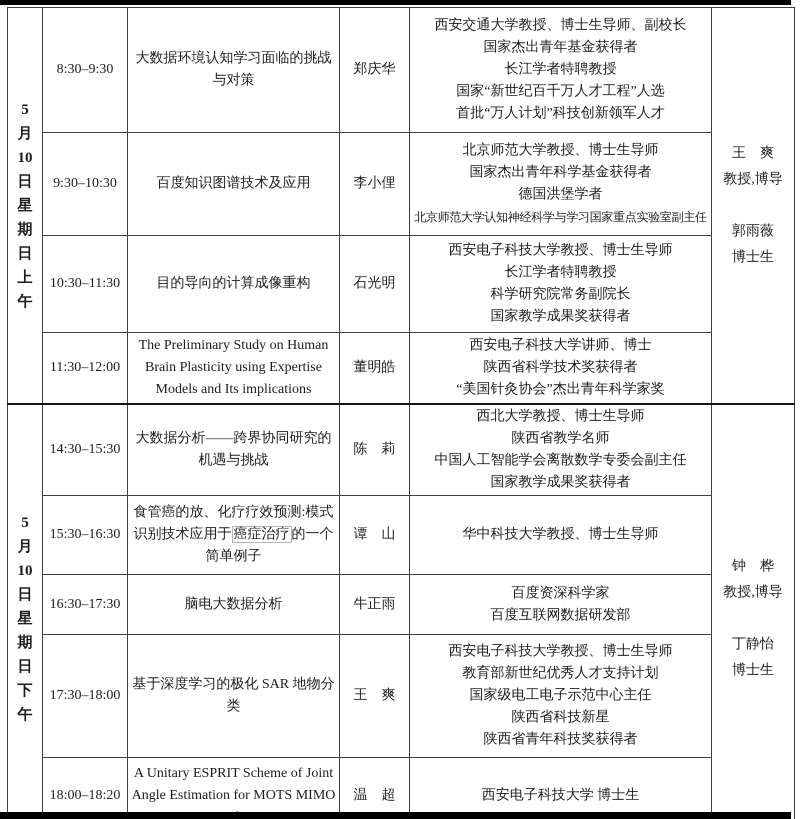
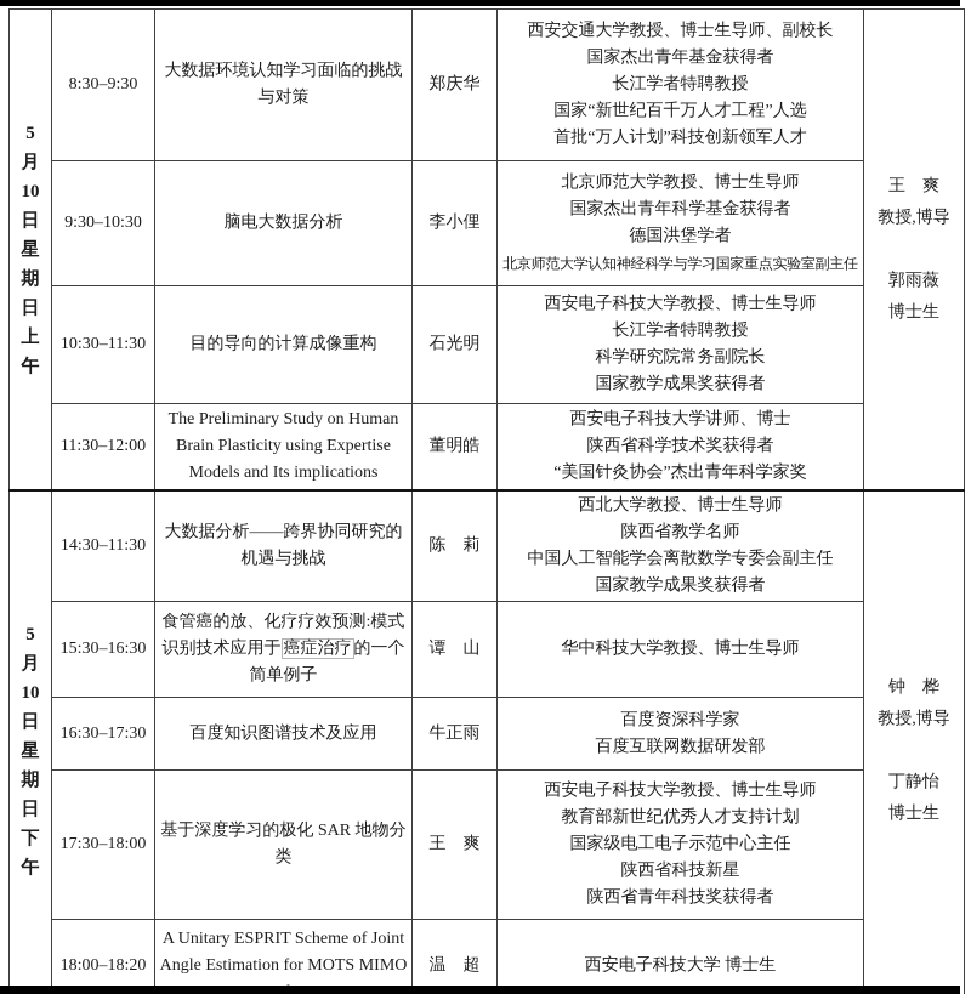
  5 月 10 日 星 期 日 上 午	8:30–9:30	大数据环境认知学习面临的挑战与对策	郑庆华	西安交通大学教授、博士生导师、副校长 国家杰出青年基金获得者 长江学者特聘教授 国家“新世纪百千万人才工程”人选 首批“万人计划”科技创新领军人才	王 爽 教授,博导 郭雨薇 博士生
- 9:30–10:30	百度知识图谱技术及应用	李小俚	北京师范大学教授、博士生导师 国家杰出青年科学基金获得者 德国洪堡学者 北京师范大学认知神经科学与学习国家重点实验室副主任
+ 9:30–10:30	脑电大数据分析	李小俚	北京师范大学教授、博士生导师 国家杰出青年科学基金获得者 德国洪堡学者 北京师范大学认知神经科学与学习国家重点实验室副主任
  10:30–11:30	目的导向的计算成像重构	石光明	西安电子科技大学教授、博士生导师 长江学者特聘教授 科学研究院常务副院长 国家教学成果奖获得者
  11:30–12:00	The Preliminary Study on Human Brain Plasticity using Expertise Models and Its implications	董明皓	西安电子科技大学讲师、博士 陕西省科学技术奖获得者 “美国针灸协会”杰出青年科学家奖
- 5 月 10 日 星 期 日 下 午	14:30–15:30	大数据分析——跨界协同研究的机遇与挑战	陈 莉	西北大学教授、博士生导师 陕西省教学名师 中国人工智能学会离散数学专委会副主任 国家教学成果奖获得者	钟 桦 教授,博导 丁静怡 博士生
+ 5 月 10 日 星 期 日 下 午	14:30–11:30	大数据分析——跨界协同研究的机遇与挑战	陈 莉	西北大学教授、博士生导师 陕西省教学名师 中国人工智能学会离散数学专委会副主任 国家教学成果奖获得者	钟 桦 教授,博导 丁静怡 博士生
  15:30–16:30	食管癌的放、化疗疗效预测:模式识别技术应用于 癌症治疗 的一个简单例子	谭 山	华中科技大学教授、博士生导师
- 16:30–17:30	脑电大数据分析	牛正雨	百度资深科学家 百度互联网数据研发部
+ 16:30–17:30	百度知识图谱技术及应用	牛正雨	百度资深科学家 百度互联网数据研发部
  17:30–18:00	基于深度学习的极化 SAR 地物分类	王 爽	西安电子科技大学教授、博士生导师 教育部新世纪优秀人才支持计划 国家级电工电子示范中心主任 陕西省科技新星 陕西省青年科技奖获得者
  18:00–18:20	A Unitary ESPRIT Scheme of Joint Angle Estimation for MOTS MIMO	温 超	西安电子科技大学 博士生
